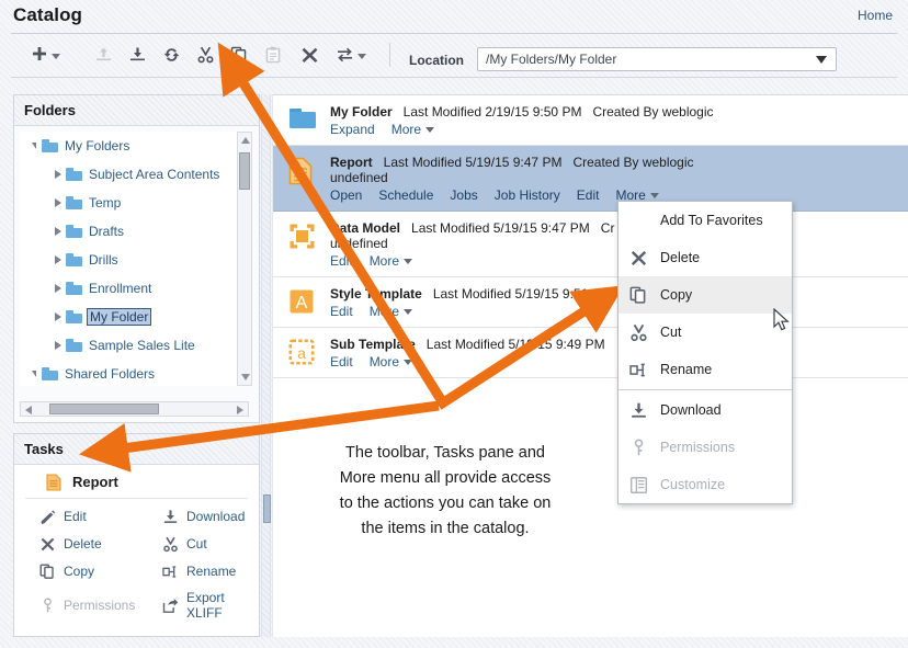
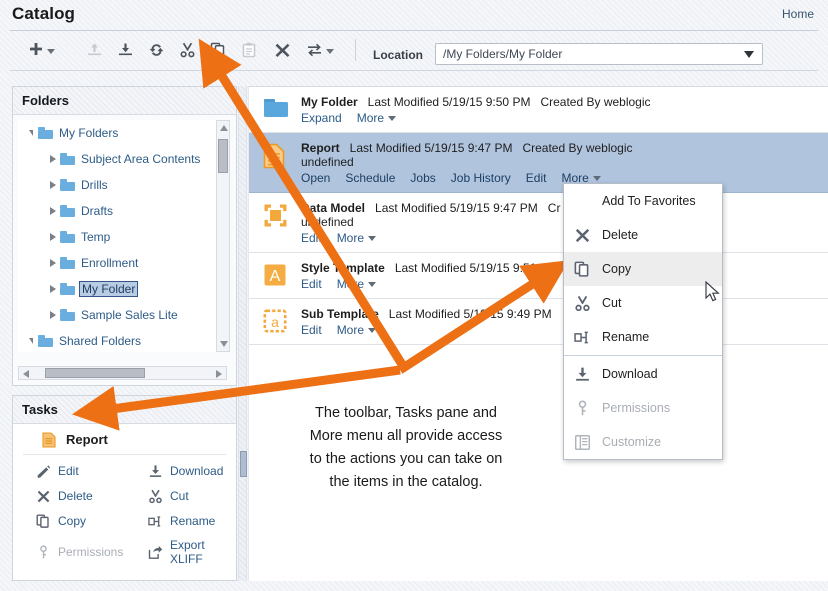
  Catalog
  Home
  Location
  /My Folders/My Folder
  Folders
  My Folders
  Subject Area Contents
- Temp
+ Drills
  Drafts
- Drills
+ Temp
  Enrollment
  My Folder
  Sample Sales Lite
  Shared Folders
  Tasks
  Report
  Edit
  Download
  Delete
  Cut
  Copy
  Rename
  Permissions
  Export XLIFF
- My Folder Last Modified 2/19/15 9:50 PM Created By weblogic
+ My Folder Last Modified 5/19/15 9:50 PM Created By weblogic
  Expand
  More
  Report Last Modified 5/19/15 9:47 PM Created By weblogic
  undefined
  Open Schedule Jobs Job History Edit
  More
  ata Model Last Modified 5/19/15 9:47 PM Cr
  uefined
  Edi
  More
  A
  Style Tmplate Last Modified 5/19/15 9:51 PM
  Edit
  a
  Sub Templa Last Modified 5/15 9:49 PM
  Edit
  More
  Add To Favorites
  Delete
  Copy
  Cut
  Rename
  Download
  Permissions
  Customize
  The toolbar, Tasks pane and
  More menu all provide access
  to the actions you can take on
  the items in the catalog.
